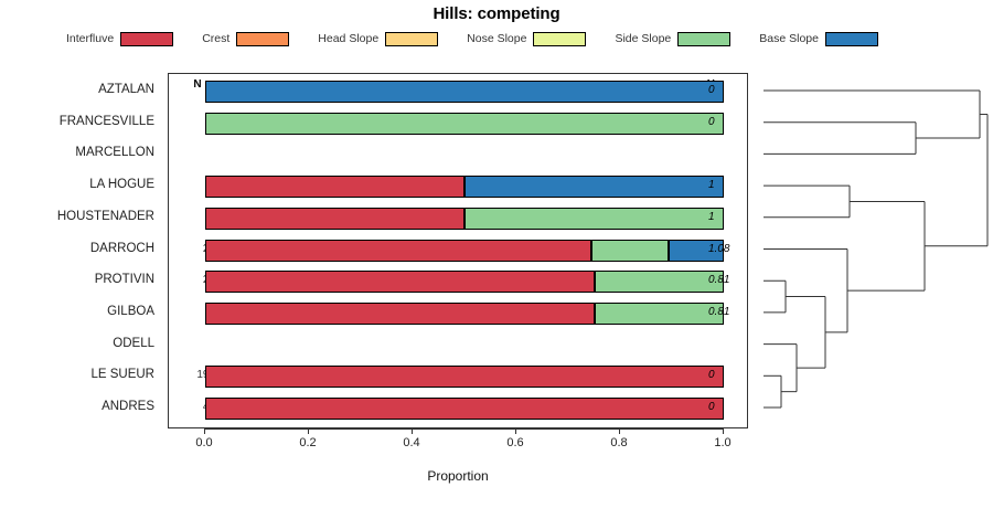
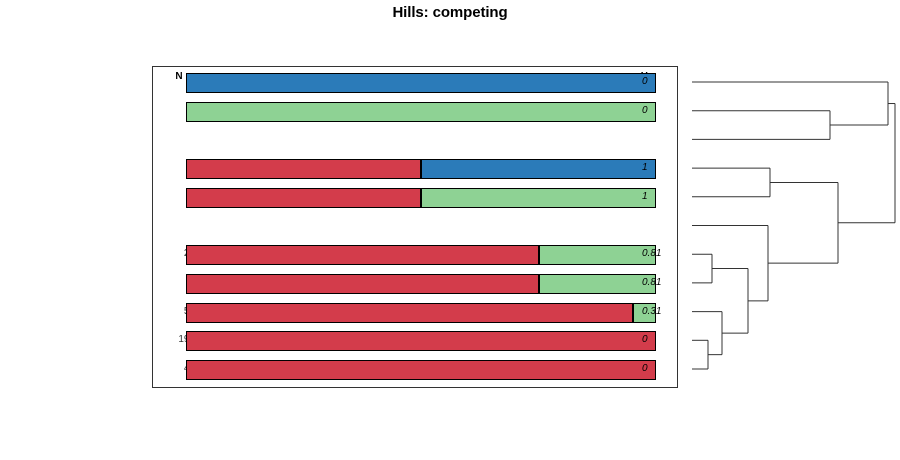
  Hills: competing
- Interfluve
- Crest
- Head Slope
- Nose Slope
- Side Slope
- Base Slope
- AZTALAN
- FRANCESVILLE
- MARCELLON
- LA HOGUE
- HOUSTENADER
- DARROCH
- PROTIVIN
- GILBOA
- ODELL
- LE SUEUR
- ANDRES
  N
  0
  0
  1
  1
- 1.08
  0.81
  0.81
+ 0.31
  0
  0
- 0.0
- 0.2
- 0.4
- 0.6
- 0.8
- 1.0
- Proportion
